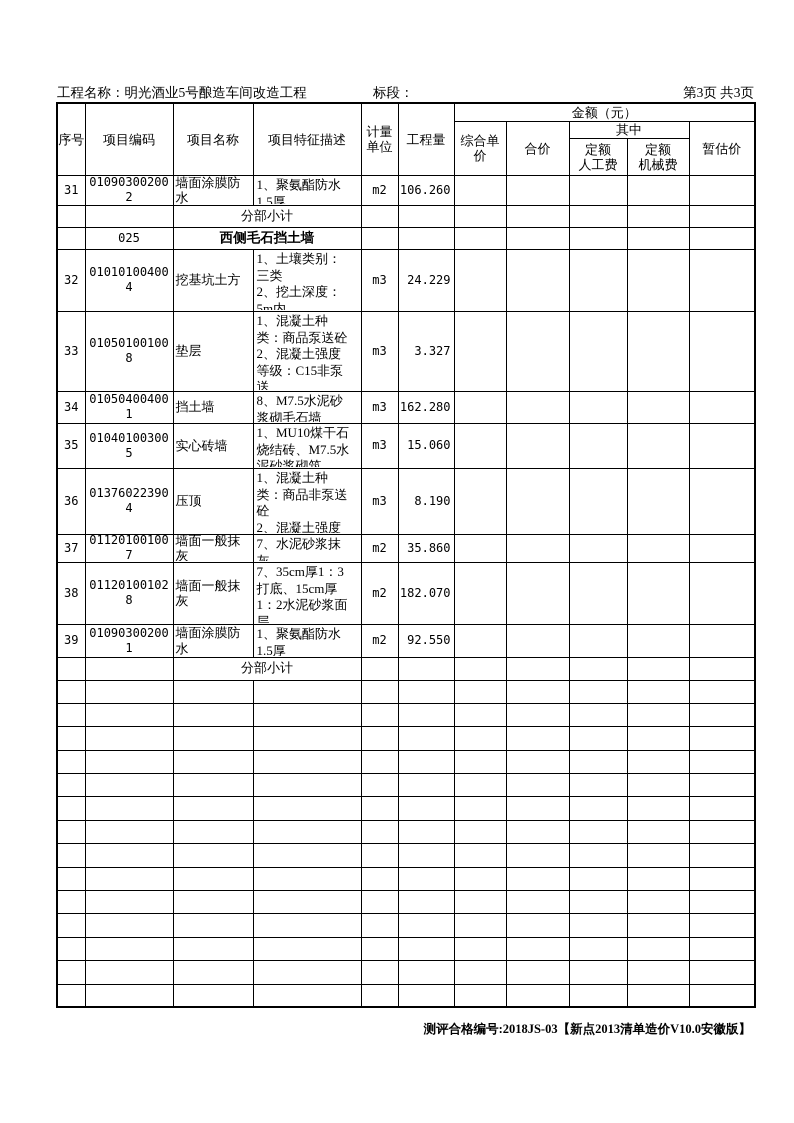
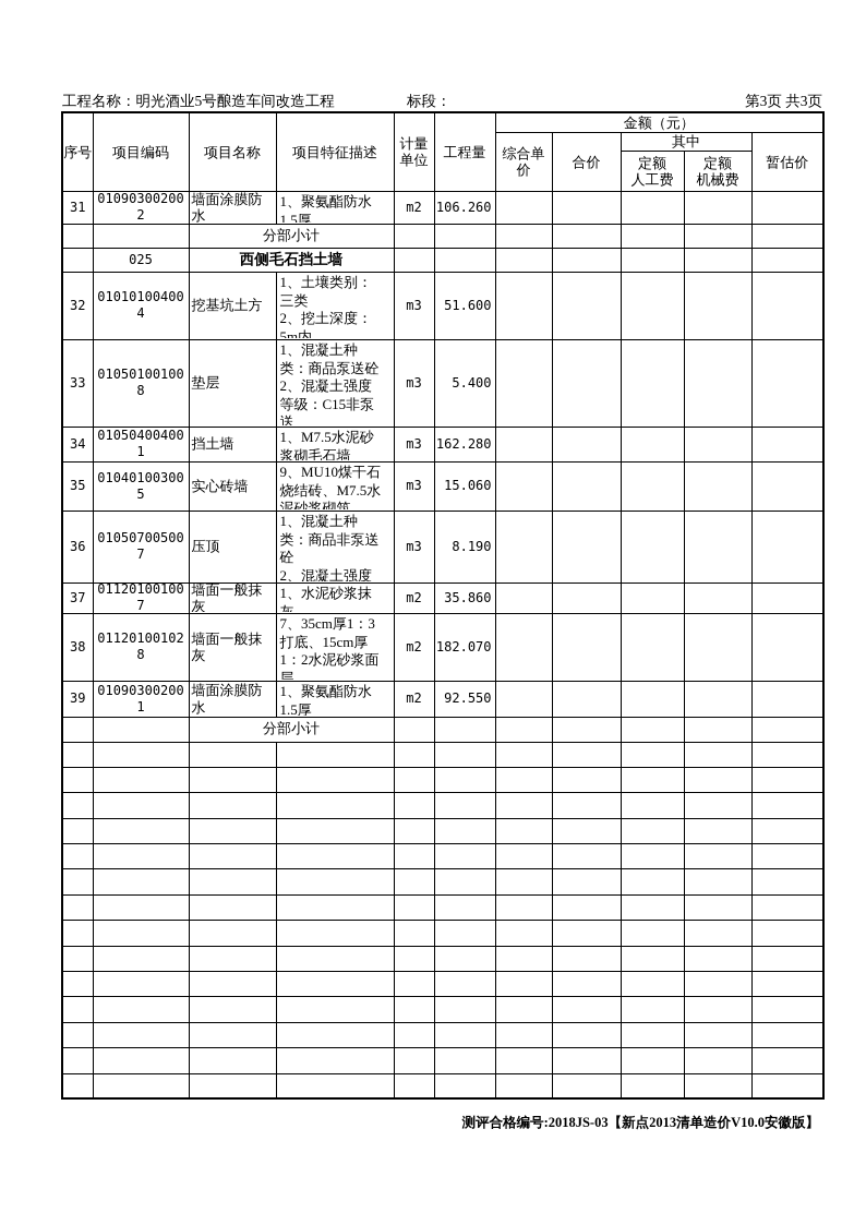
  工程名称：明光酒业5号酿造车间改造工程
  标段：
  第3页 共3页
  序号	项目编码	项目名称	项目特征描述	计量单位	工程量	金额（元）
  综合单价	合价	其中	暂估价
  定额 人工费	定额 机械费
  31	010903002002	墙面涂膜防水	1、聚氨酯防水 1.5厚	m2	106.260
  		分部小计
  	025	西侧毛石挡土墙
- 32	010101004004	挖基坑土方	1、土壤类别： 三类 2、挖土深度： 5m内	m3	24.229
+ 32	010101004004	挖基坑土方	1、土壤类别： 三类 2、挖土深度： 5m内	m3	51.600
- 33	010501001008	垫层	1、混凝土种 类：商品泵送砼 2、混凝土强度 等级：C15非泵 送	m3	3.327
+ 33	010501001008	垫层	1、混凝土种 类：商品泵送砼 2、混凝土强度 等级：C15非泵 送	m3	5.400
- 34	010504004001	挡土墙	8、M7.5水泥砂 浆砌毛石墙	m3	162.280
+ 34	010504004001	挡土墙	1、M7.5水泥砂 浆砌毛石墙	m3	162.280
- 35	010401003005	实心砖墙	1、MU10煤干石 烧结砖、M7.5水 泥砂浆砌筑	m3	15.060
+ 35	010401003005	实心砖墙	9、MU10煤干石 烧结砖、M7.5水 泥砂浆砌筑	m3	15.060
- 36	013760223904	压顶	1、混凝土种 类：商品非泵送 砼 2、混凝土强度	m3	8.190
+ 36	010507005007	压顶	1、混凝土种 类：商品非泵送 砼 2、混凝土强度	m3	8.190
- 37	011201001007	墙面一般抹灰	7、水泥砂浆抹 灰	m2	35.860
+ 37	011201001007	墙面一般抹灰	1、水泥砂浆抹 灰	m2	35.860
  38	011201001028	墙面一般抹灰	7、35cm厚1：3 打底、15cm厚 1：2水泥砂浆面 层	m2	182.070
  39	010903002001	墙面涂膜防水	1、聚氨酯防水 1.5厚	m2	92.550
  		分部小计
  测评合格编号:2018JS-03【新点2013清单造价V10.0安徽版】
